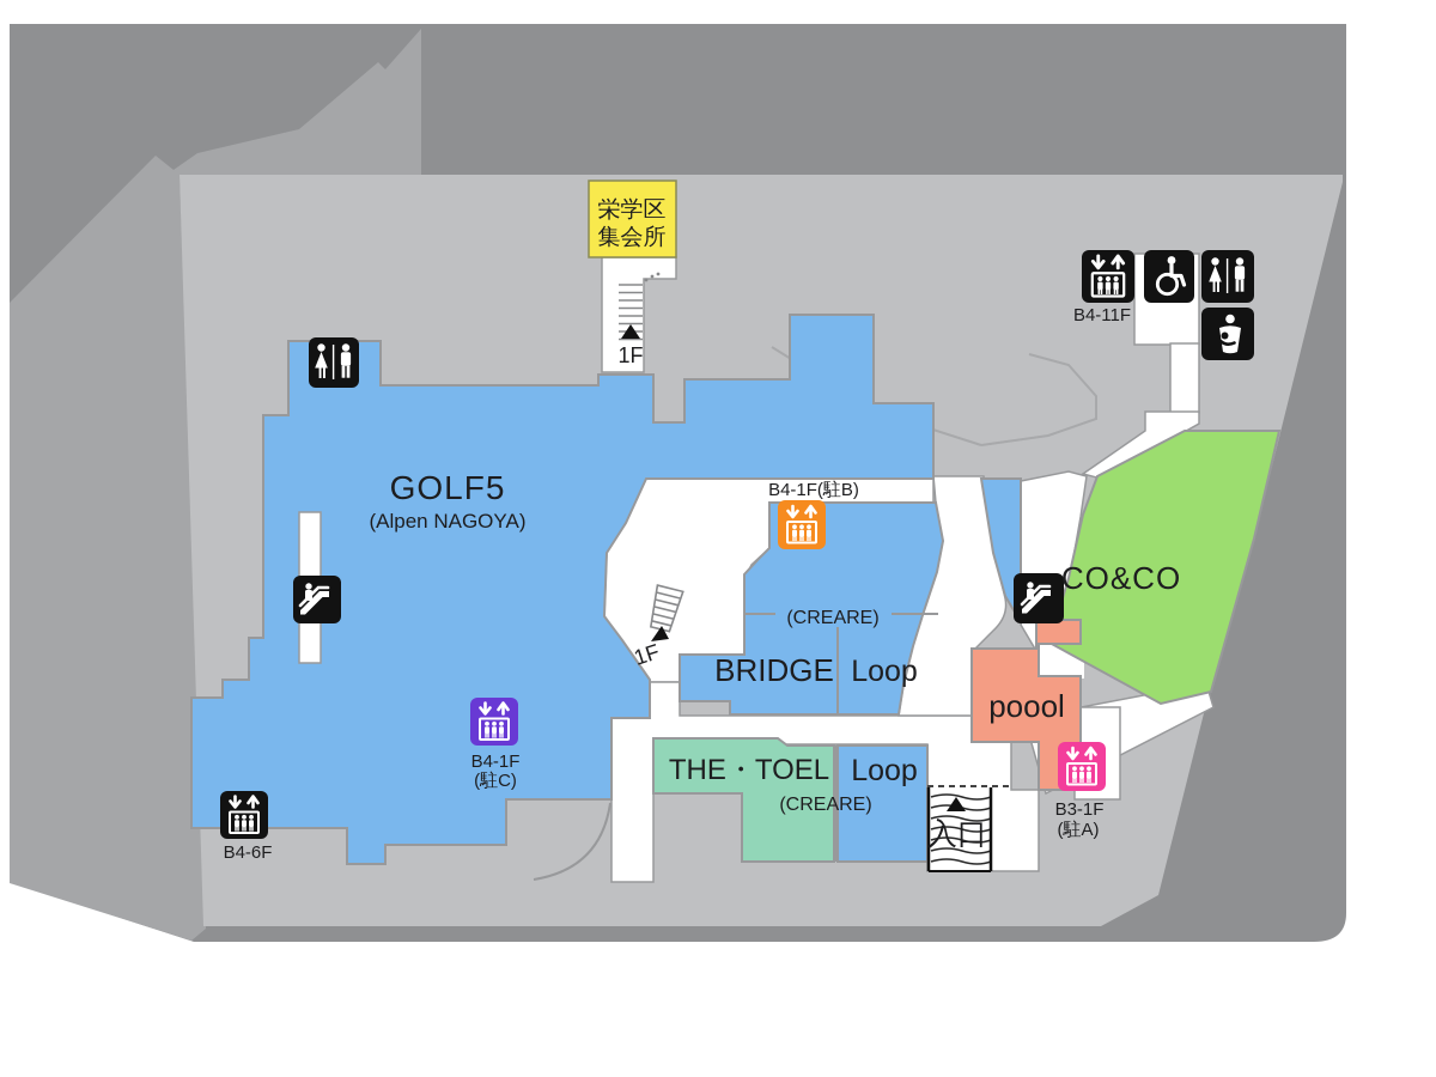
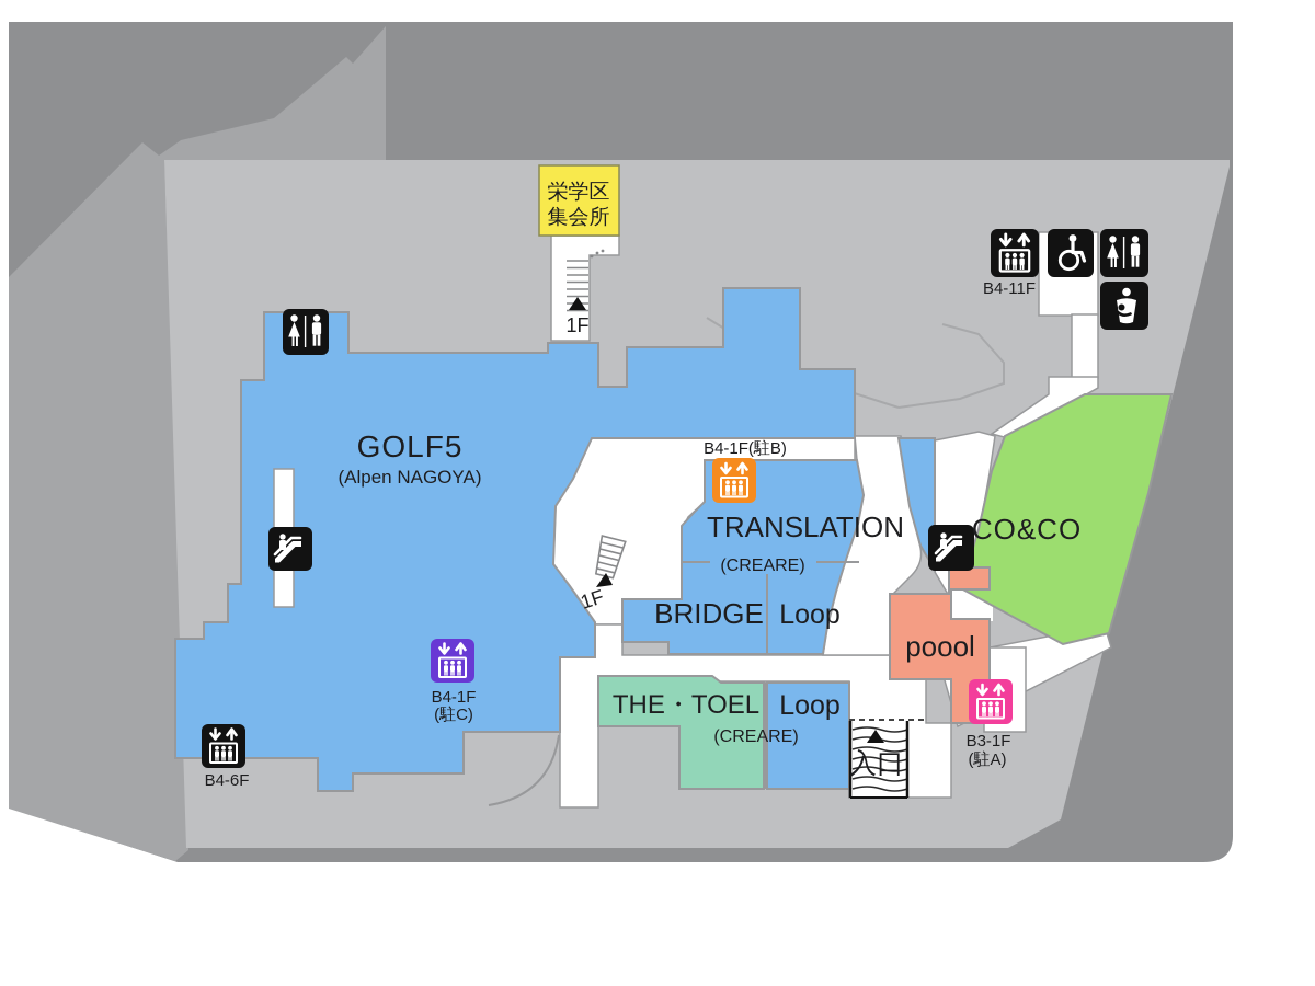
  1F
  B4-11F
  B4-1F(駐B)
  B4-1F
  (駐C)
  B4-6F
  B3-1F
  (駐A)
  GOLF5
  (Alpen NAGOYA)
+ TRANSLATION
  (CREARE)
  BRIDGE
  Loop
  THE・TOEL
  (CREARE)
  Loop
  CO&CO
  poool
  入口
  栄学区
  集会所
